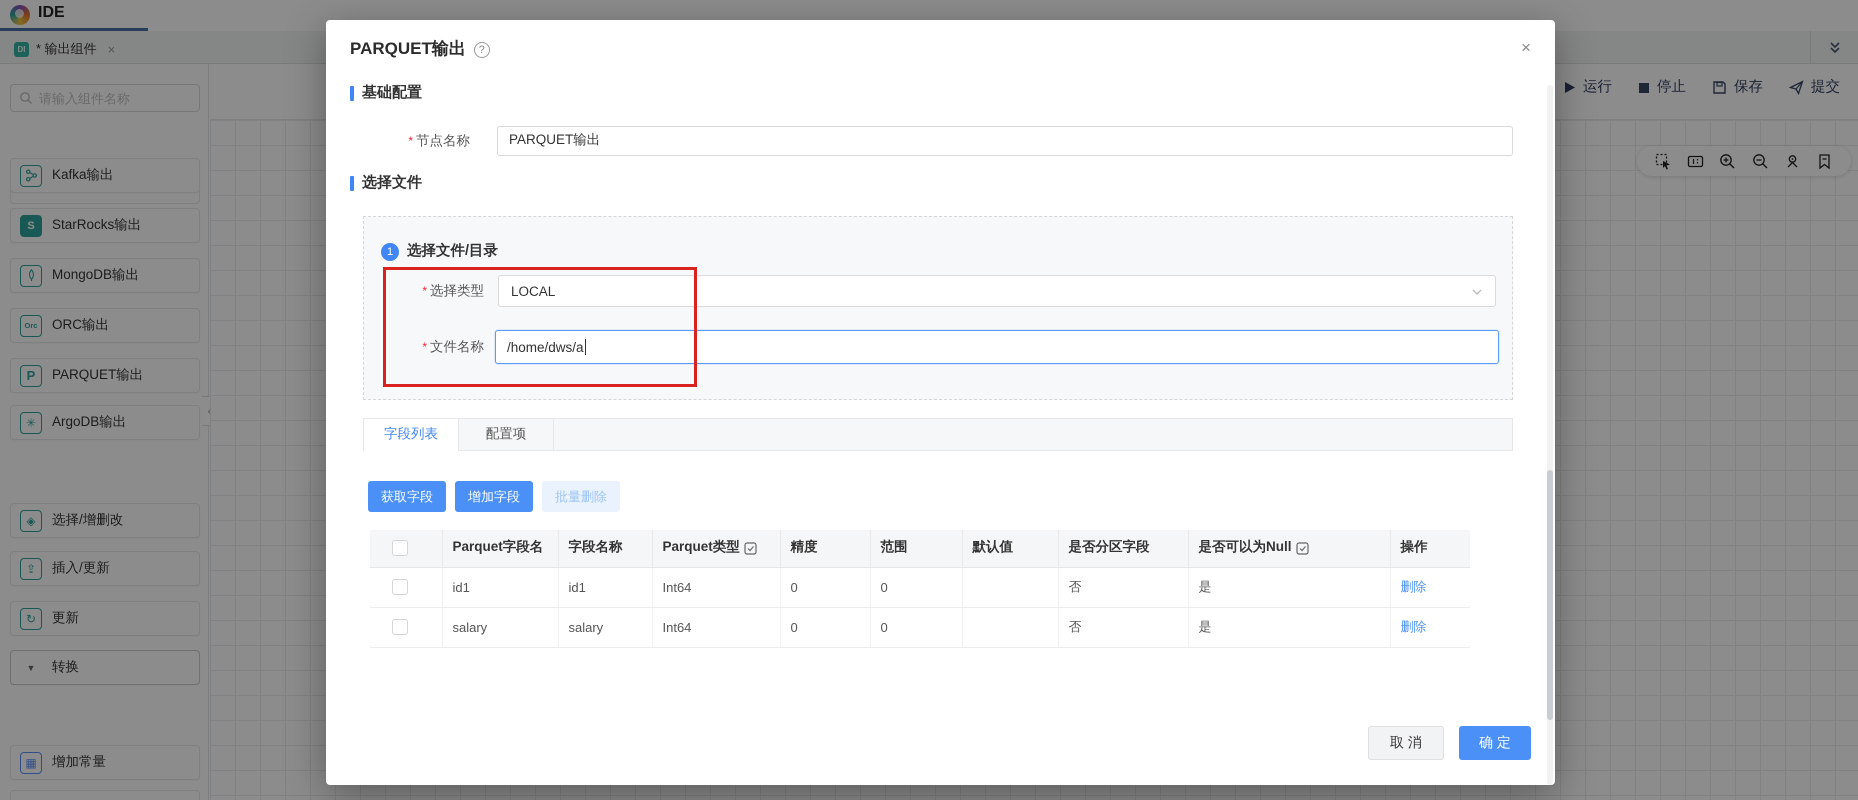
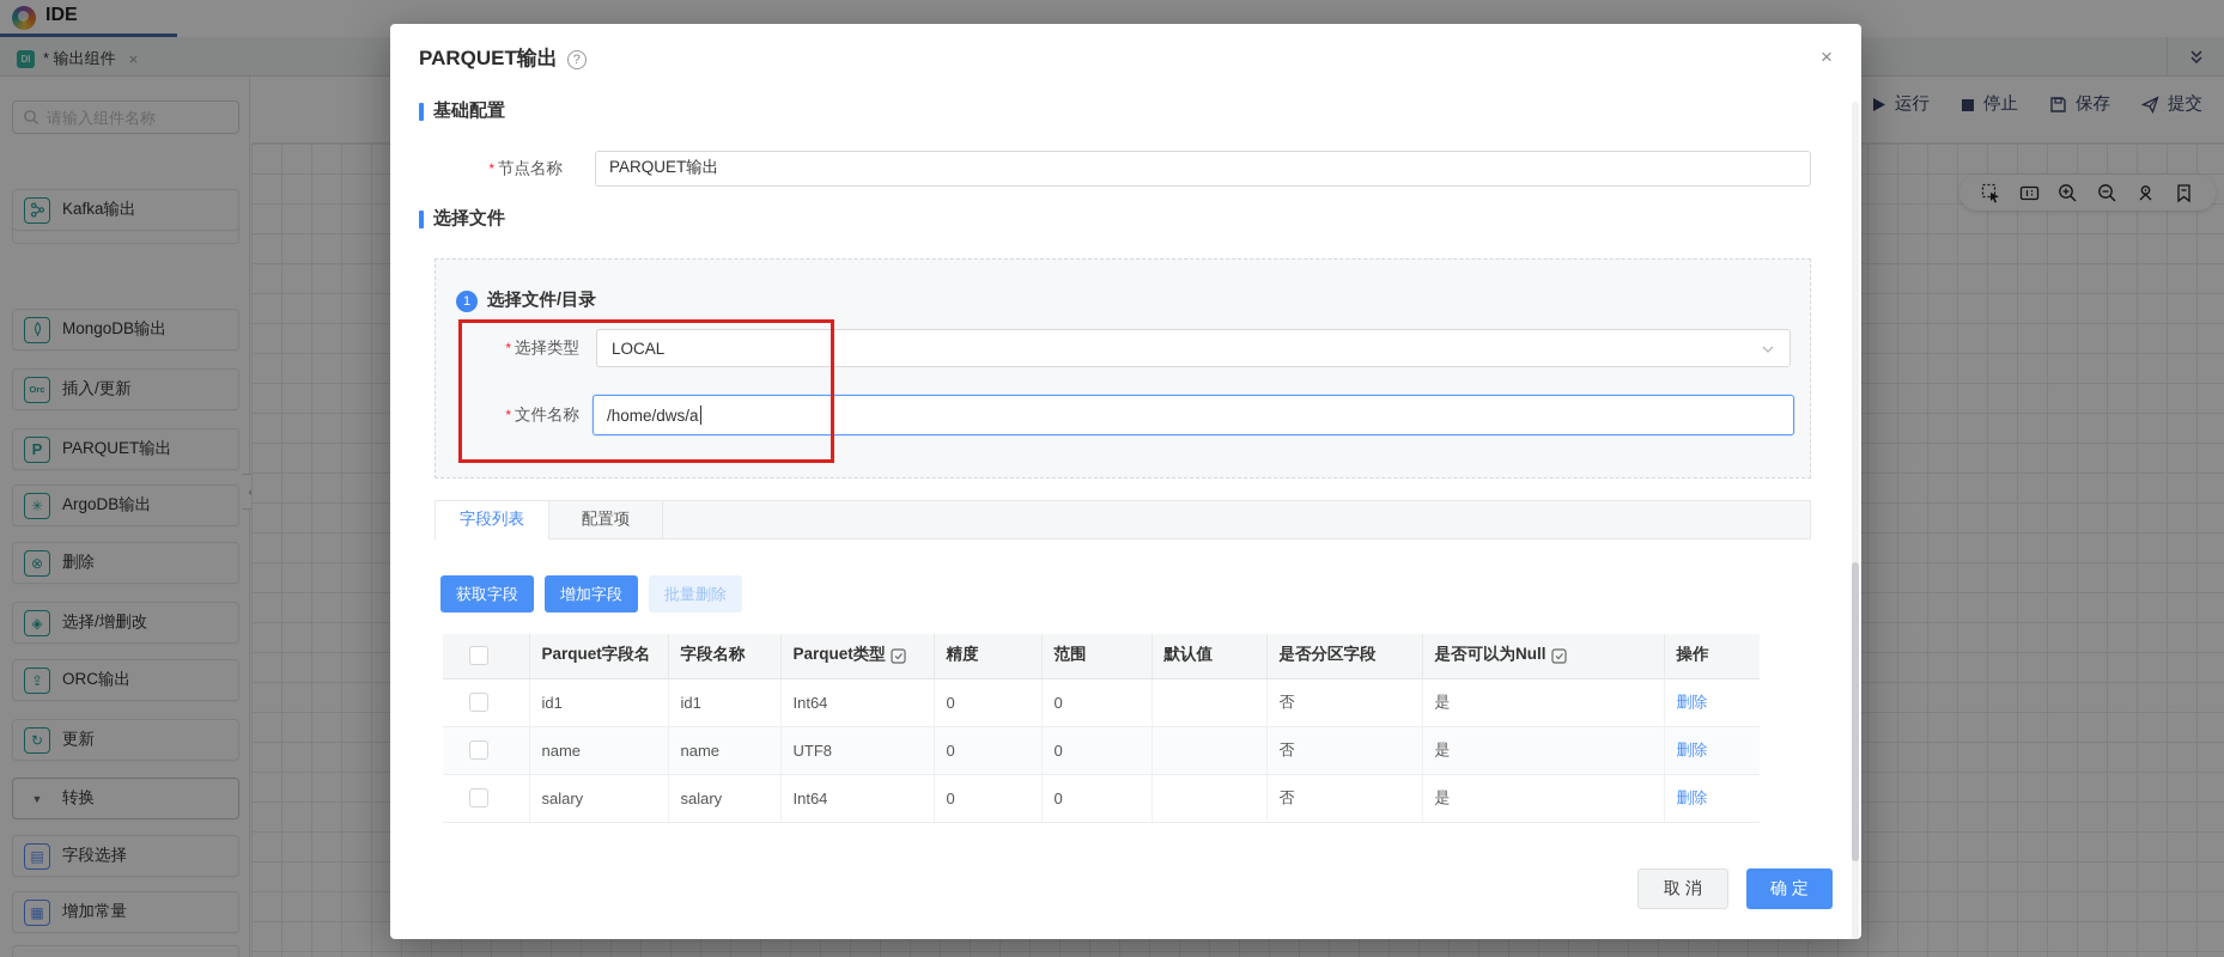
  IDE
  DI
  * 输出组件
  ×
  请输入组件名称
  Kafka输出
- S
- StarRocks输出
  MongoDB输出
  Orc
- ORC输出
+ 插入/更新
  P
  PARQUET输出
  ✳
  ArgoDB输出
+ ⊗
+ 删除
  ◈
  选择/增删改
  ⇪
- 插入/更新
+ ORC输出
  ↻
  更新
  ▼
  转换
+ ▤
+ 字段选择
  ▦
  增加常量
  运行
  停止
  保存
  提交
  PARQUET输出
  ?
  ×
  基础配置
  * 节点名称
  PARQUET输出
  选择文件
  1
  选择文件/目录
  * 选择类型
  LOCAL
  * 文件名称
  /home/dws/a
  字段列表
  配置项
  获取字段
  增加字段
  批量删除
  	Parquet字段名	字段名称	Parquet类型	精度	范围	默认值	是否分区字段	是否可以为Null	操作
  	id1	id1	Int64	0	0		否	是	删除
+ 	name	name	UTF8	0	0		否	是	删除
  	salary	salary	Int64	0	0		否	是	删除
  取 消
  确 定
